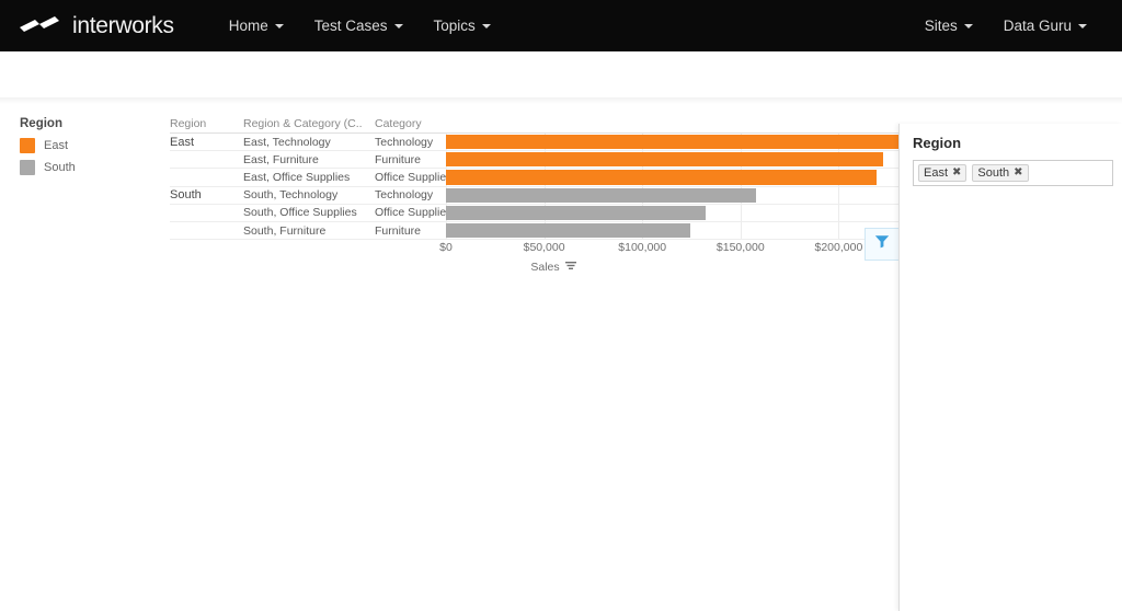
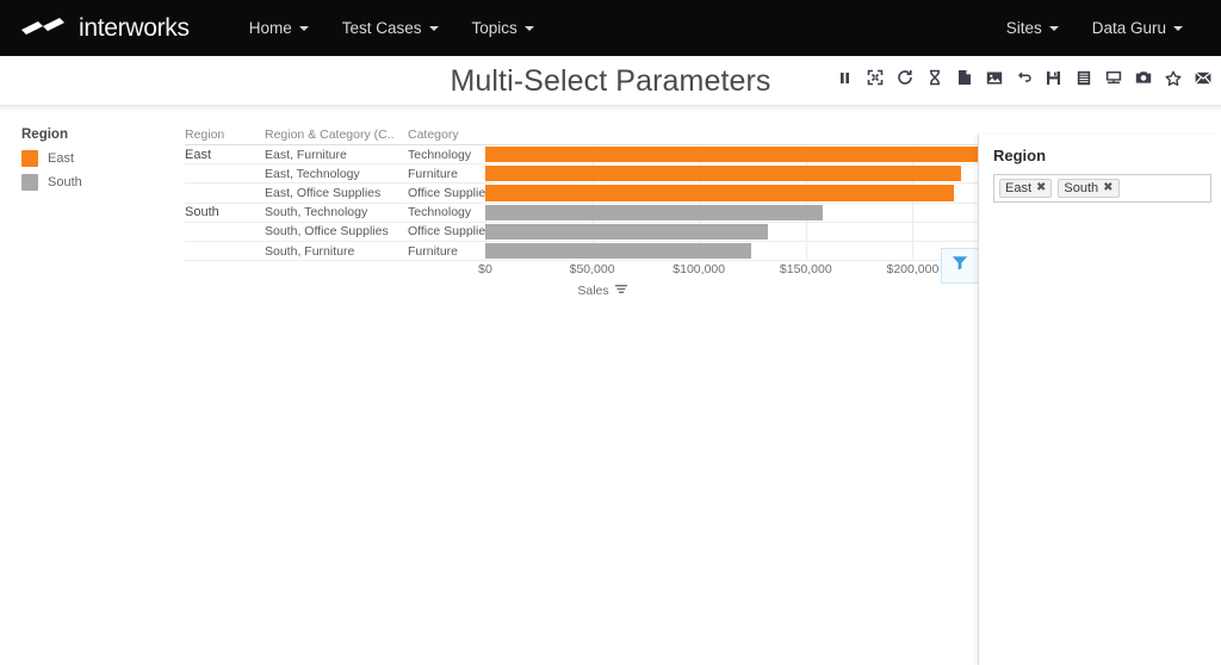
  interworks
  Home
  Test Cases
  Topics
  Sites
  Data Guru
+ Multi-Select Parameters
  Region
  East
  South
  Region
  Region & Category (C..
  Category
  East
- East, Technology
+ East, Furniture
  Technology
- East, Furniture
+ East, Technology
  Furniture
  East, Office Supplies
  Office Supplie
  South
  South, Technology
  Technology
  South, Office Supplies
  Office Supplie
  South, Furniture
  Furniture
  $0
  $50,000
  $100,000
  $150,000
  $200,000
  Sales
  Region
  East
  ✖
  South
  ✖
